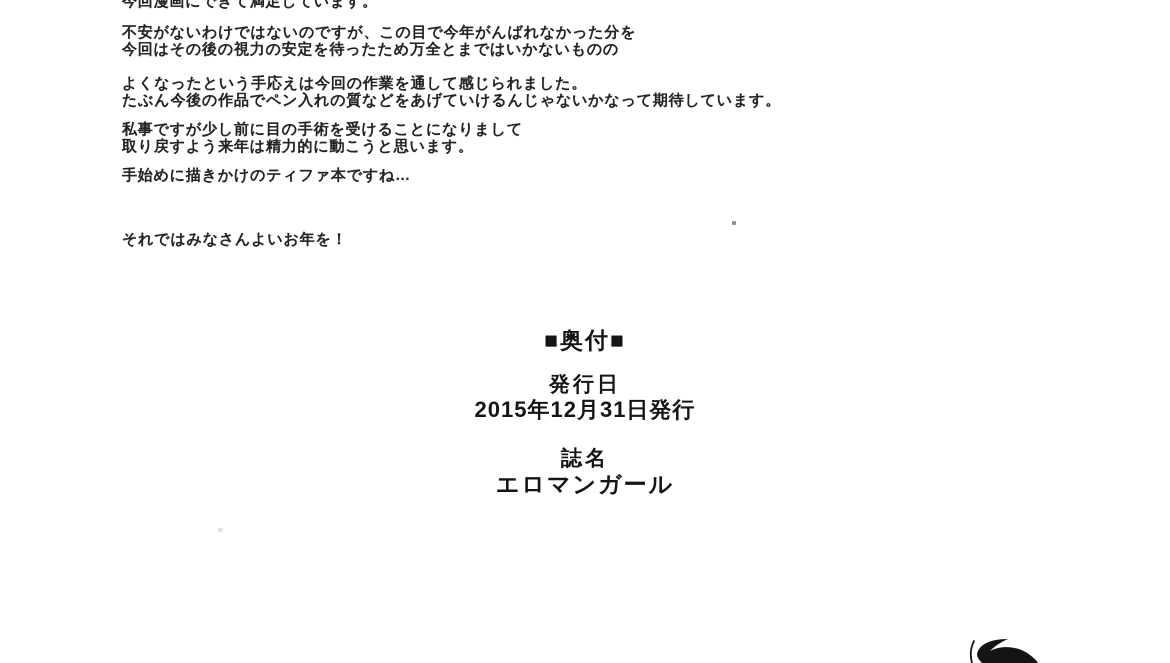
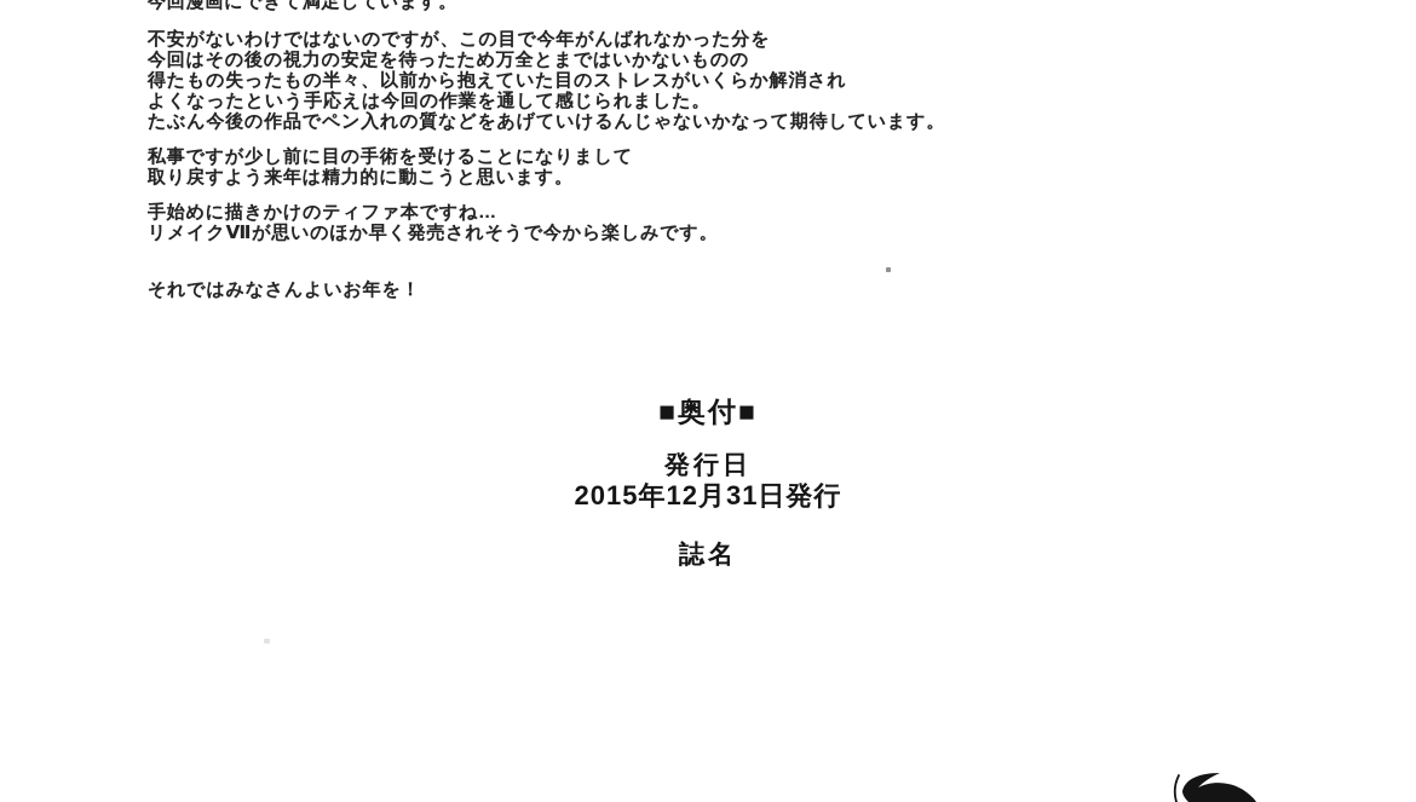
  今回漫画にできて満足しています。
  不安がないわけではないのですが、この目で今年がんばれなかった分を
  今回はその後の視力の安定を待ったため万全とまではいかないものの
+ 得たもの失ったもの半々、以前から抱えていた目のストレスがいくらか解消され
  よくなったという手応えは今回の作業を通して感じられました。
  たぶん今後の作品でペン入れの質などをあげていけるんじゃないかなって期待しています。
  私事ですが少し前に目の手術を受けることになりまして
  取り戻すよう来年は精力的に動こうと思います。
  手始めに描きかけのティファ本ですね…
+ リメイクⅦが思いのほか早く発売されそうで今から楽しみです。
  それではみなさんよいお年を！
  ■奥付■
  発行日
  2015年12月31日発行
  誌名
- エロマンガール
